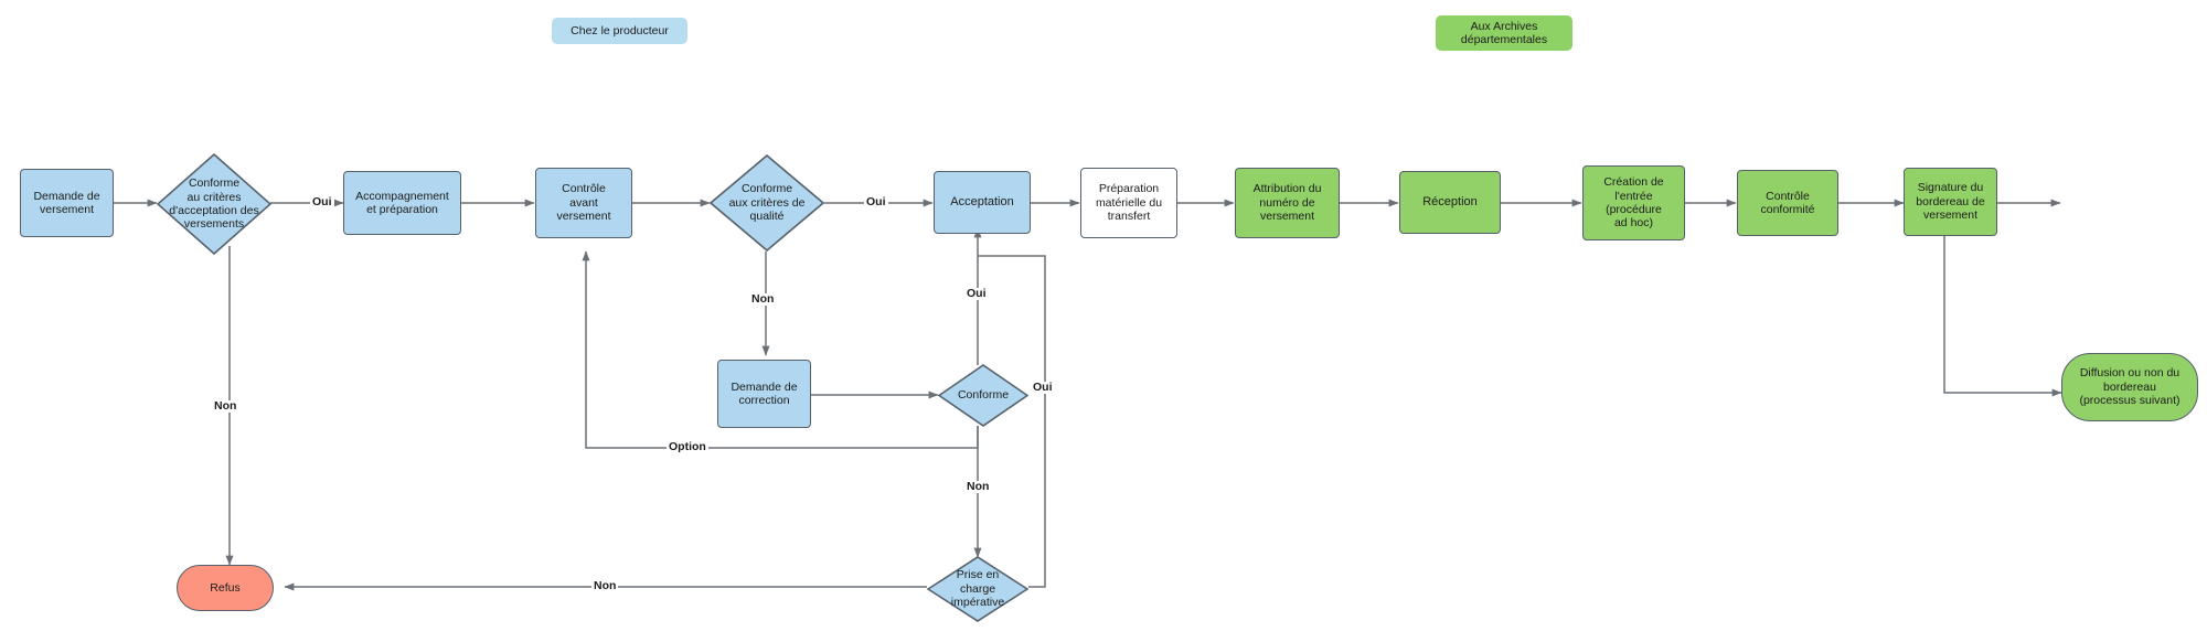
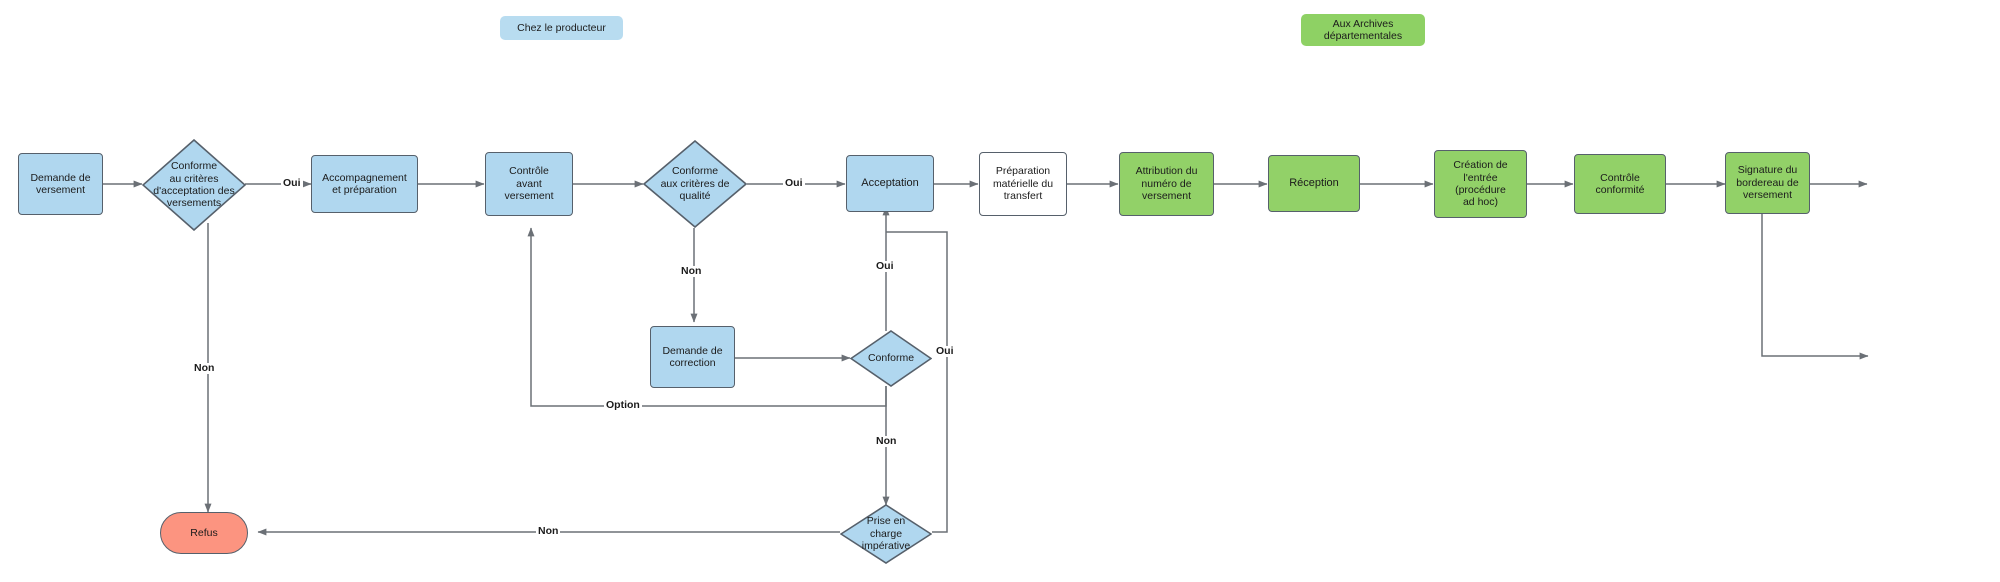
  Oui
  Non
  Non
  Oui
  Oui
  Oui
  Non
  Option
  Non
  Chez le producteur
  Aux Archives
  départementales
  Demande de
  versement
  Conforme
  au critères
  d'acceptation des
  versements
  Accompagnement
  et préparation
  Contrôle
  avant
  versement
  Conforme
  aux critères de
  qualité
  Acceptation
  Préparation
  matérielle du
  transfert
  Attribution du
  numéro de
  versement
  Réception
  Création de
  l'entrée
  (procédure
  ad hoc)
  Contrôle
  conformité
  Signature du
  bordereau de
  versement
- Diffusion ou non du
- bordereau
- (processus suivant)
  Demande de
  correction
  Conforme
  Prise en
  charge
  impérative
  Refus
